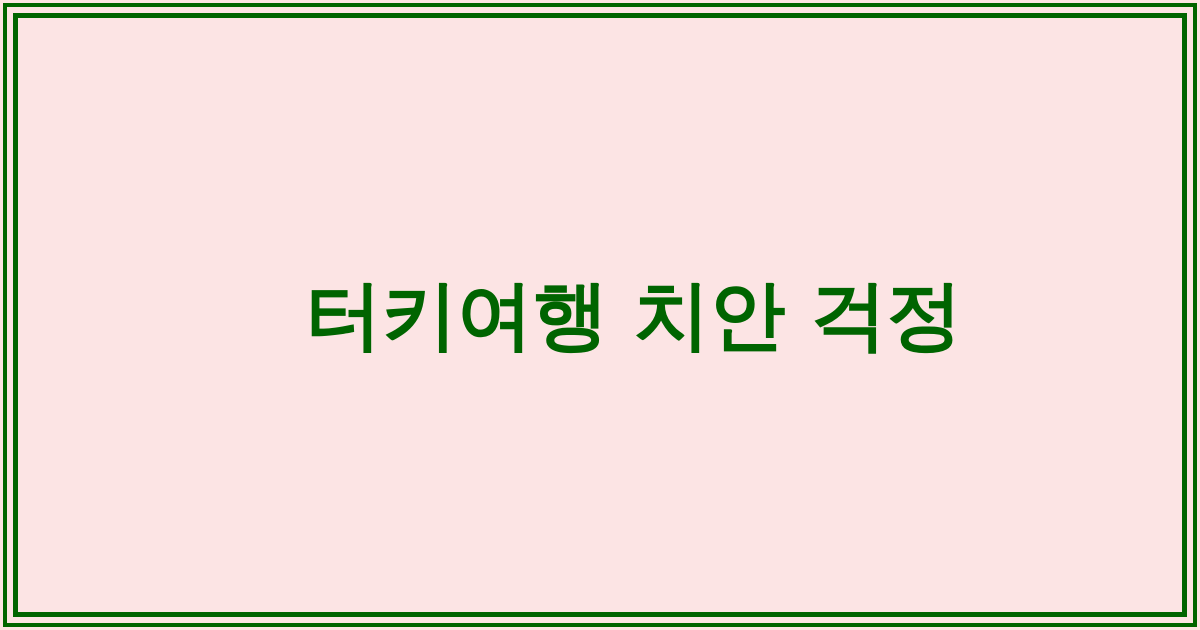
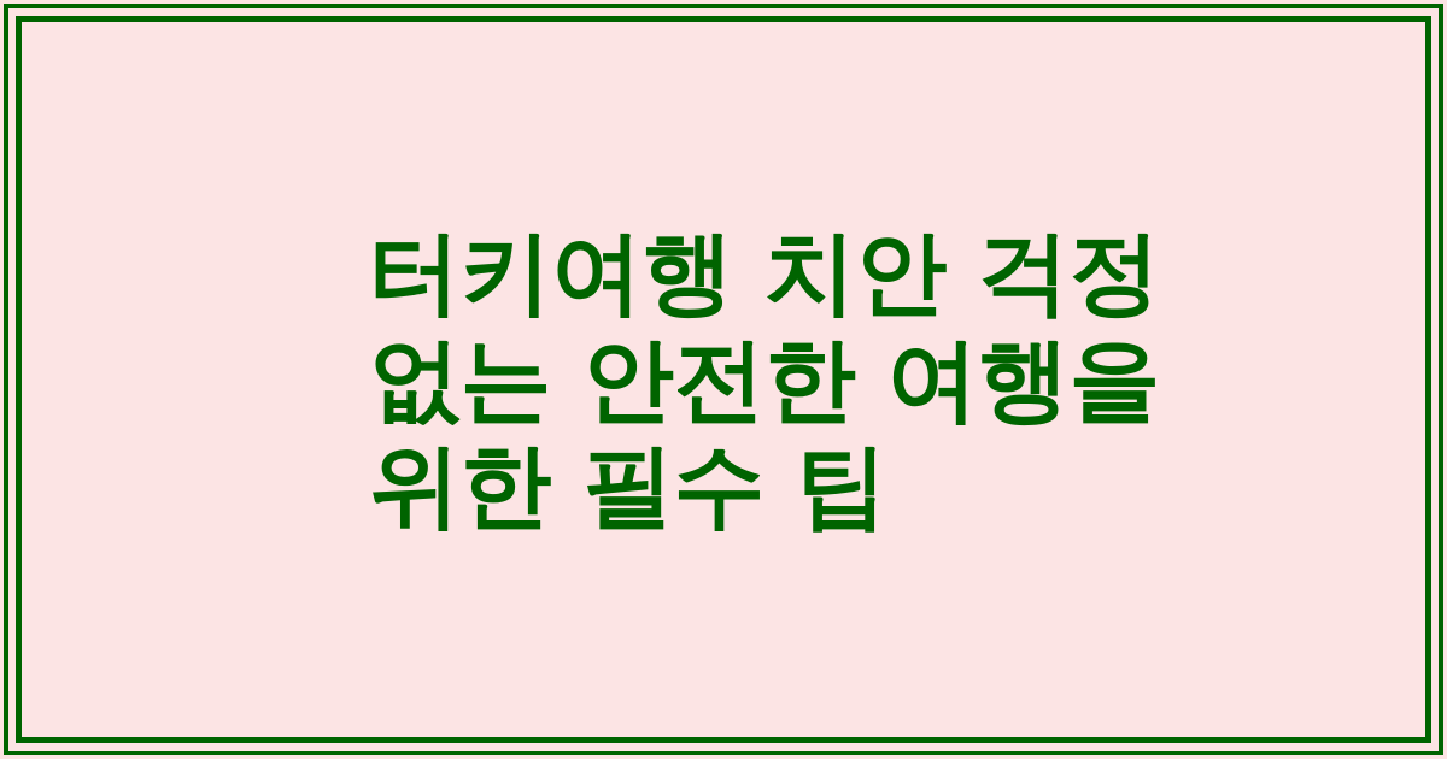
  터키여행 치안 걱정
+ 없는 안전한 여행을
+ 위한 필수 팁
